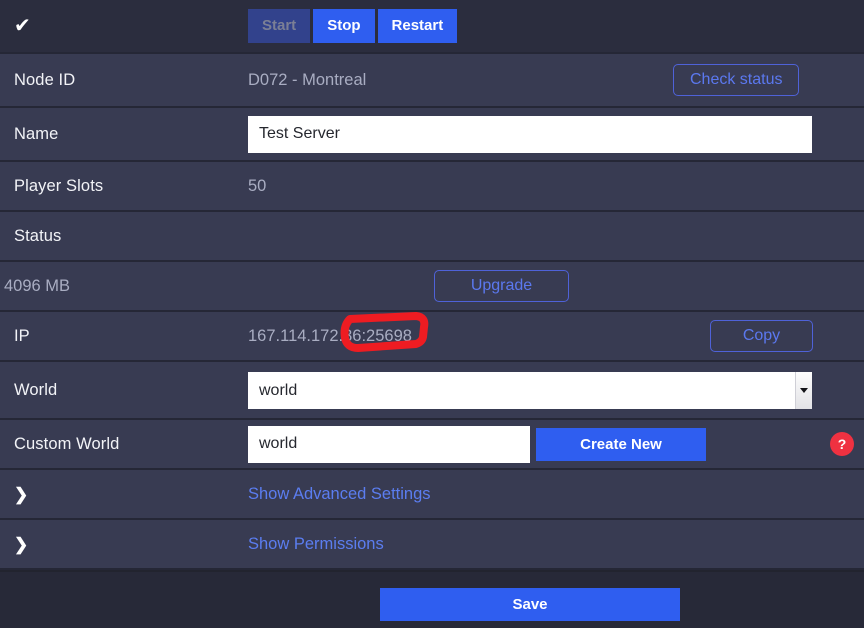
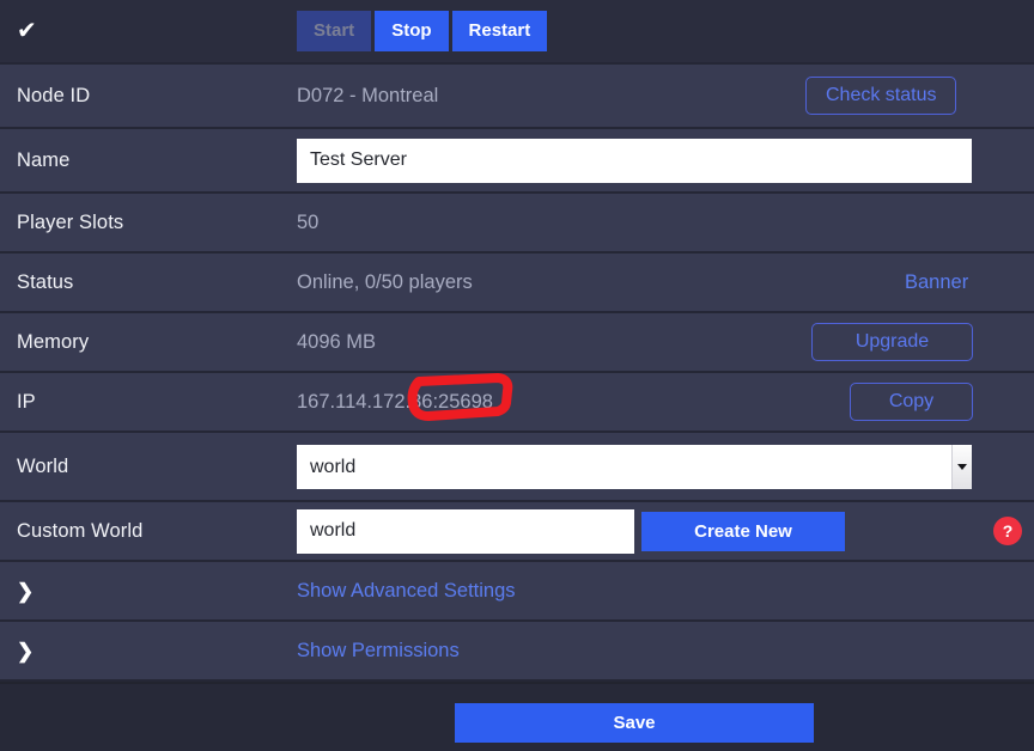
  ✔
  Start
  Stop
  Restart
  Node ID
  D072 - Montreal
  Check status
  Name
  Test Server
  Player Slots
  50
  Status
+ Online, 0/50 players
+ Banner
+ Memory
  4096 MB
  Upgrade
  IP
  167.114.1726:25698
  Copy
  World
  world
  Custom World
  world
  Create New
  ?
  ❯
  Show Advanced Settings
  ❯
  Show Permissions
  Save
